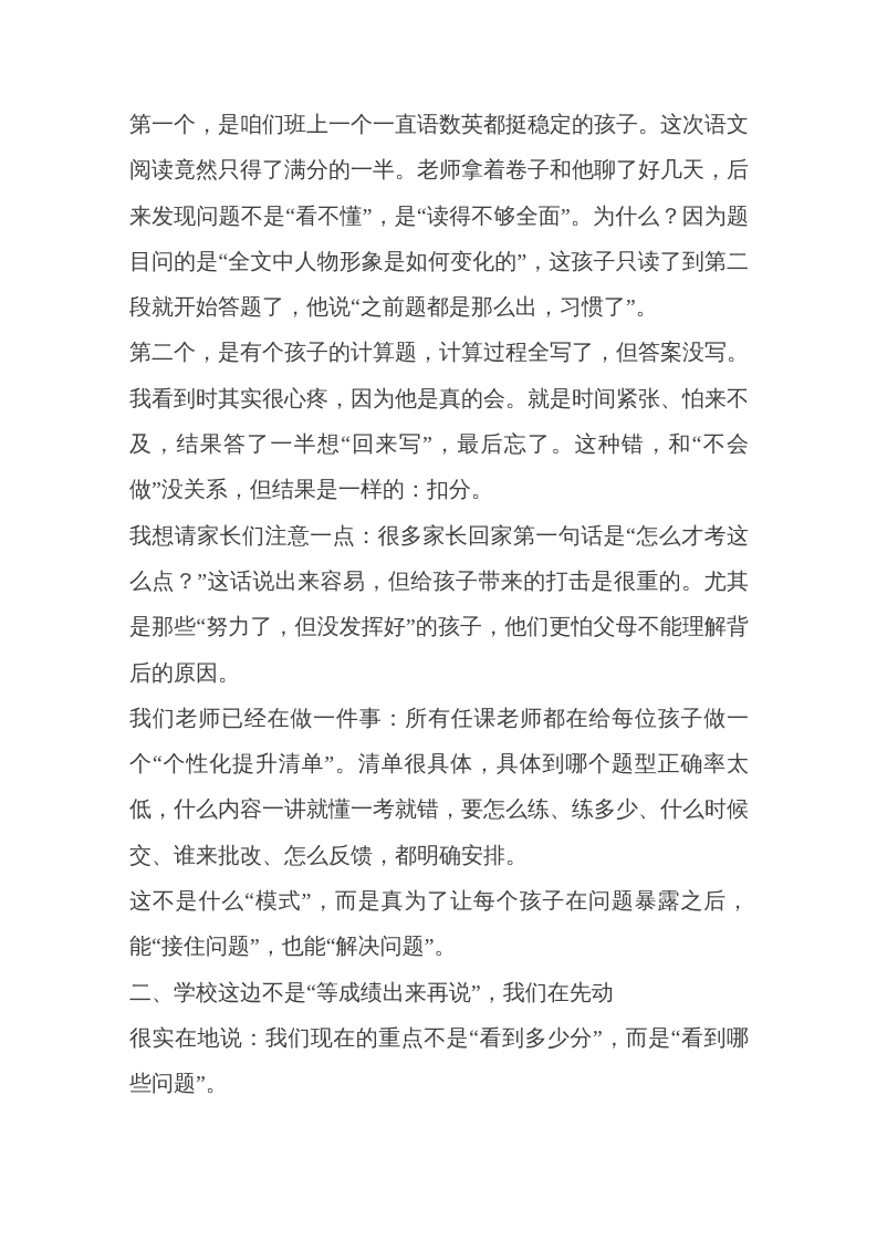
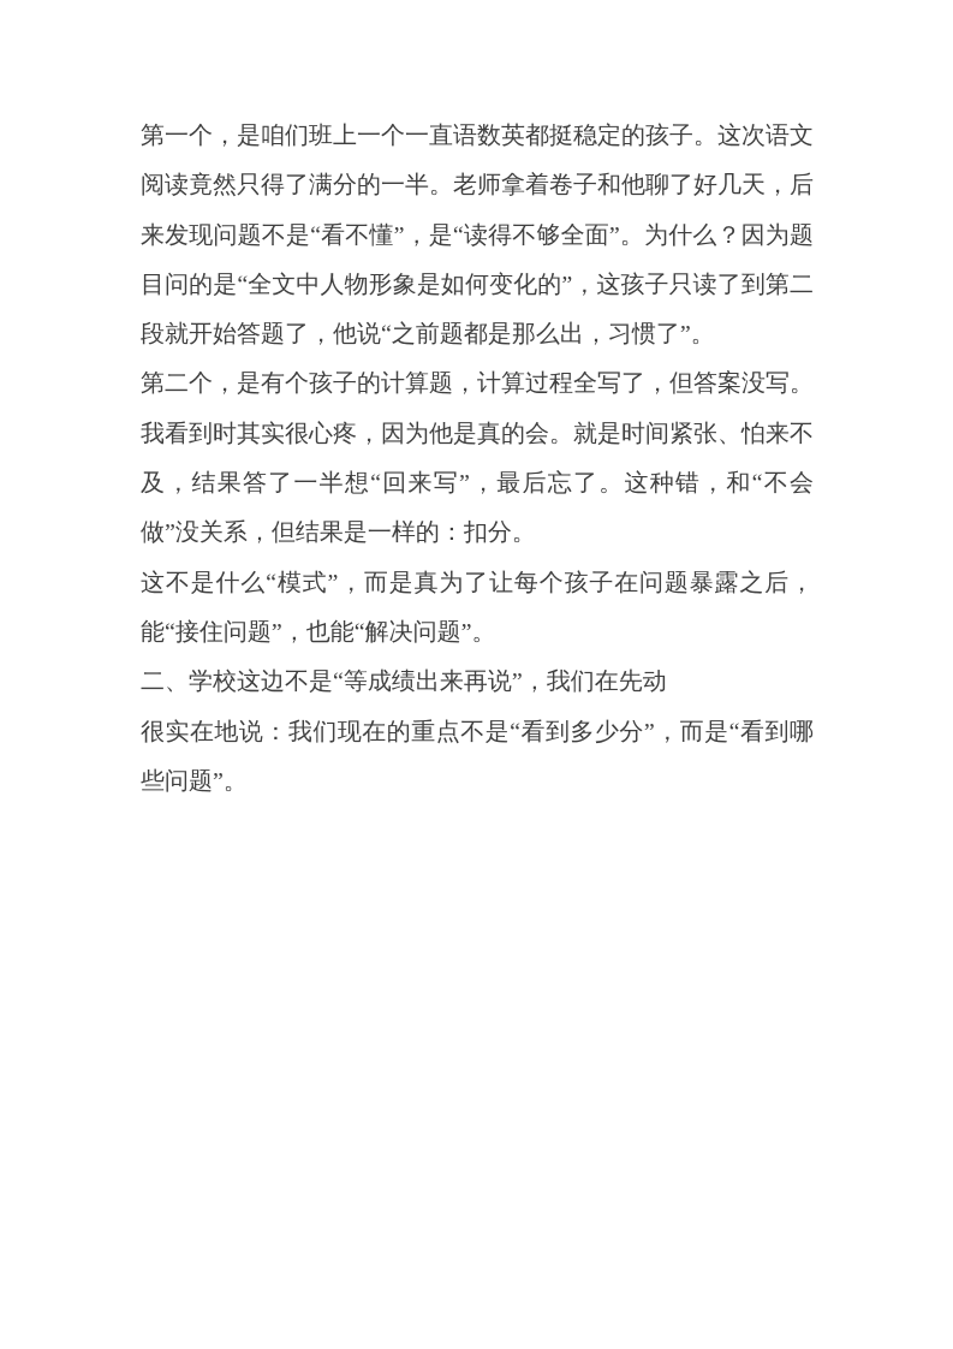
  第一个，是咱们班上一个一直语数英都挺稳定的孩子。这次语文阅读竟然只得了满分的一半。老师拿着卷子和他聊了好几天，后来发现问题不是“看不懂”，是“读得不够全面”。为什么？因为题目问的是“全文中人物形象是如何变化的”，这孩子只读了到第二段就开始答题了，他说“之前题都是那么出，习惯了”。
  第二个，是有个孩子的计算题，计算过程全写了，但答案没写。我看到时其实很心疼，因为他是真的会。就是时间紧张、怕来不及，结果答了一半想“回来写”，最后忘了。这种错，和“不会做”没关系，但结果是一样的：扣分。
- 我想请家长们注意一点：很多家长回家第一句话是“怎么才考这么点？”这话说出来容易，但给孩子带来的打击是很重的。尤其是那些“努力了，但没发挥好”的孩子，他们更怕父母不能理解背后的原因。
- 我们老师已经在做一件事：所有任课老师都在给每位孩子做一个“个性化提升清单”。清单很具体，具体到哪个题型正确率太低，什么内容一讲就懂一考就错，要怎么练、练多少、什么时候交、谁来批改、怎么反馈，都明确安排。
  这不是什么“模式”，而是真为了让每个孩子在问题暴露之后，能“接住问题”，也能“解决问题”。
  二、学校这边不是“等成绩出来再说”，我们在先动
  很实在地说：我们现在的重点不是“看到多少分”，而是“看到哪些问题”。
